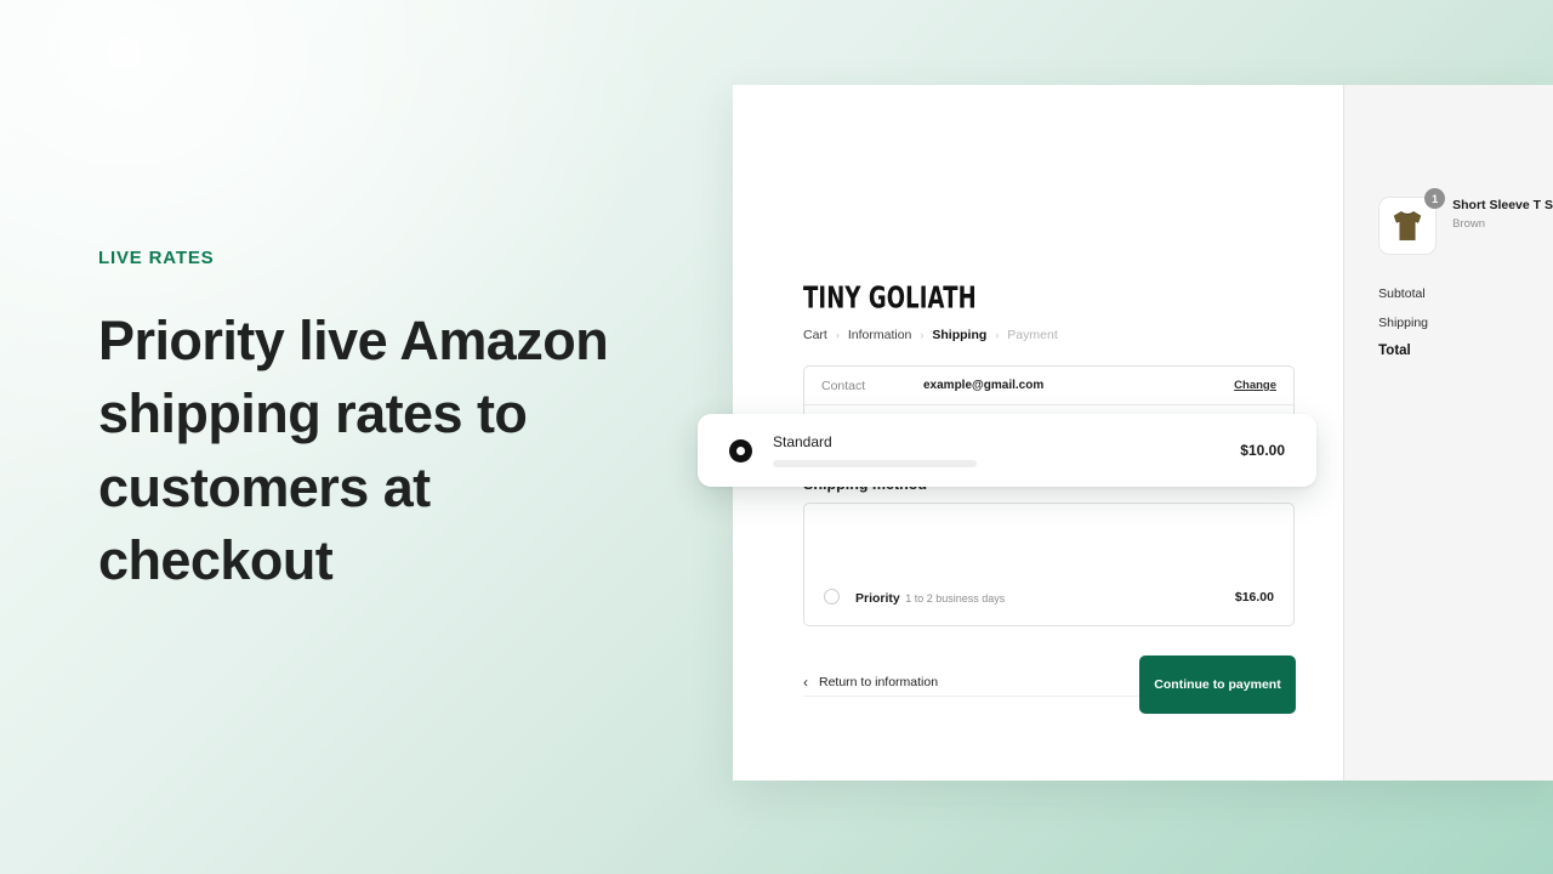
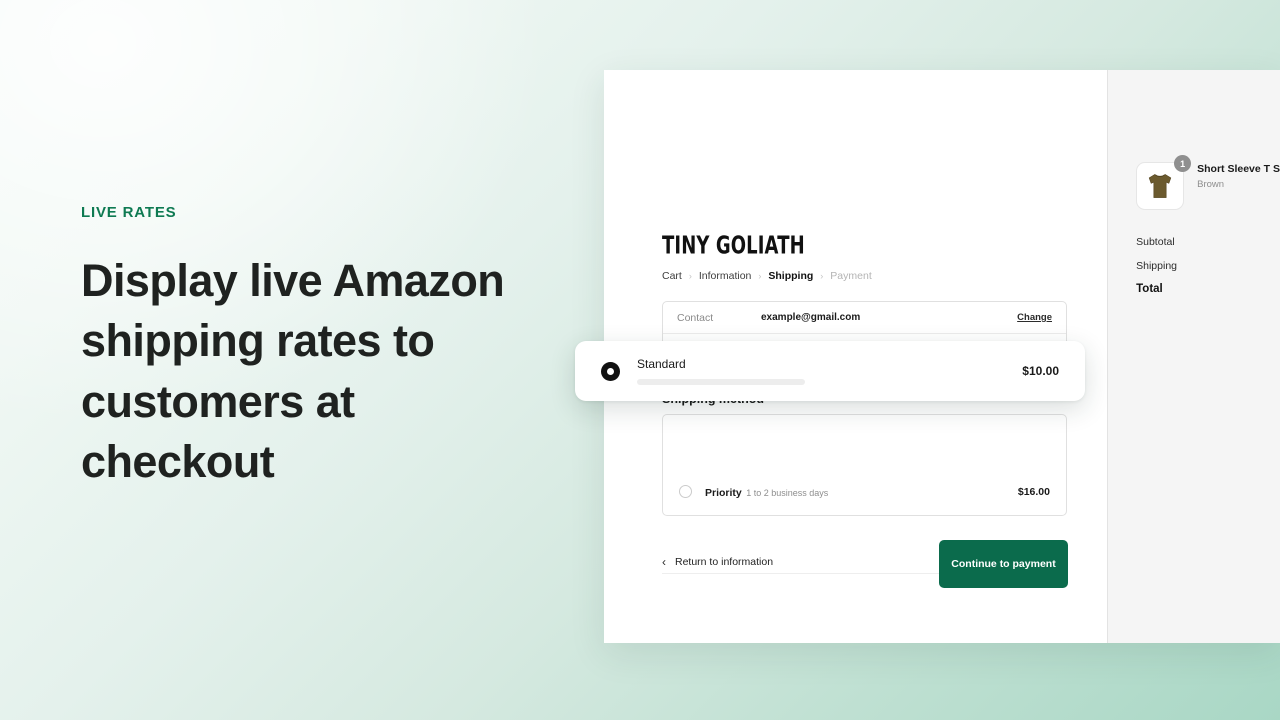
  LIVE RATES
- Priority live Amazon shipping rates to customers at checkout
+ Display live Amazon shipping rates to customers at checkout
  TINY GOLIATH
  Cart
  ›
  Information
  ›
  Shipping
  ›
  Payment
  Contact
  example@gmail.com
  Change
  Priority 1 to 2 business days
  $16.00
  ‹
  Return to information
  Continue to payment
  1
  Short Sleeve T S
  Brown
  Subtotal
  Shipping
  Total
  Standard
  $10.00
